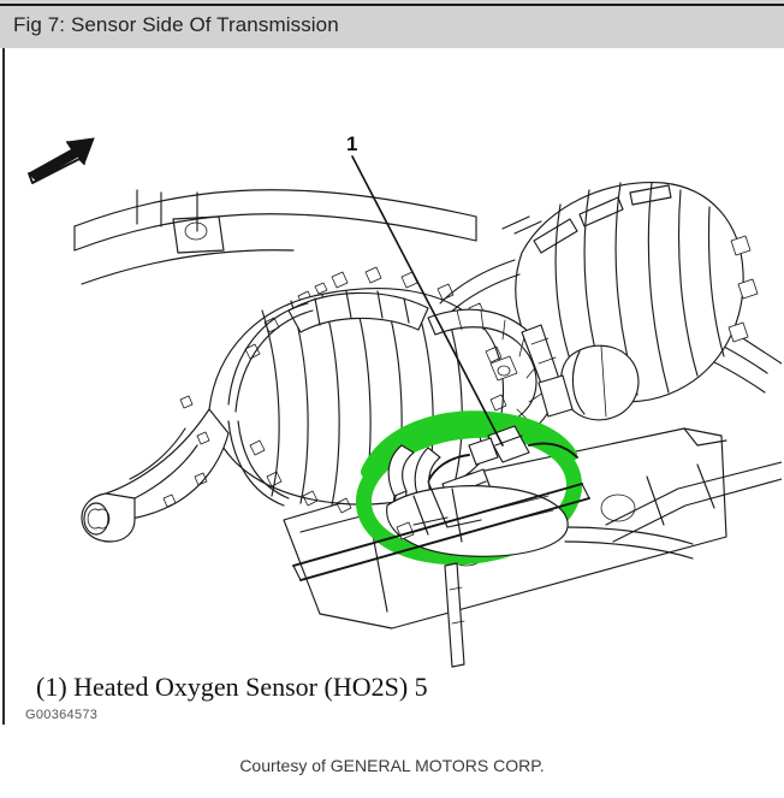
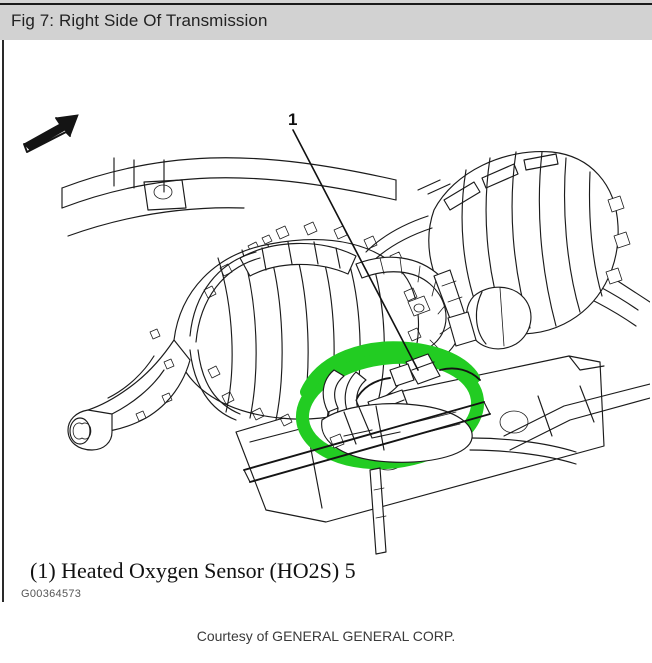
- Fig 7: Sensor Side Of Transmission
+ Fig 7: Right Side Of Transmission
  1
  (1) Heated Oxygen Sensor (HO2S) 5
  G00364573
- Courtesy of GENERAL MOTORS CORP.
+ Courtesy of GENERAL GENERAL CORP.
